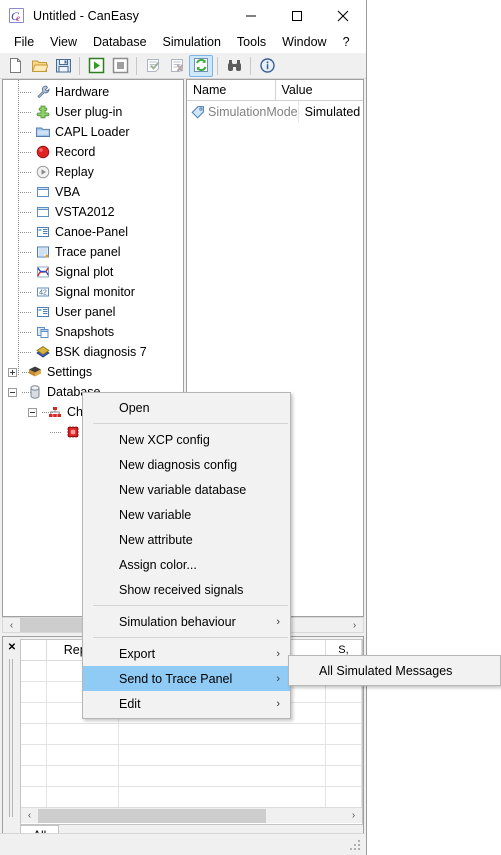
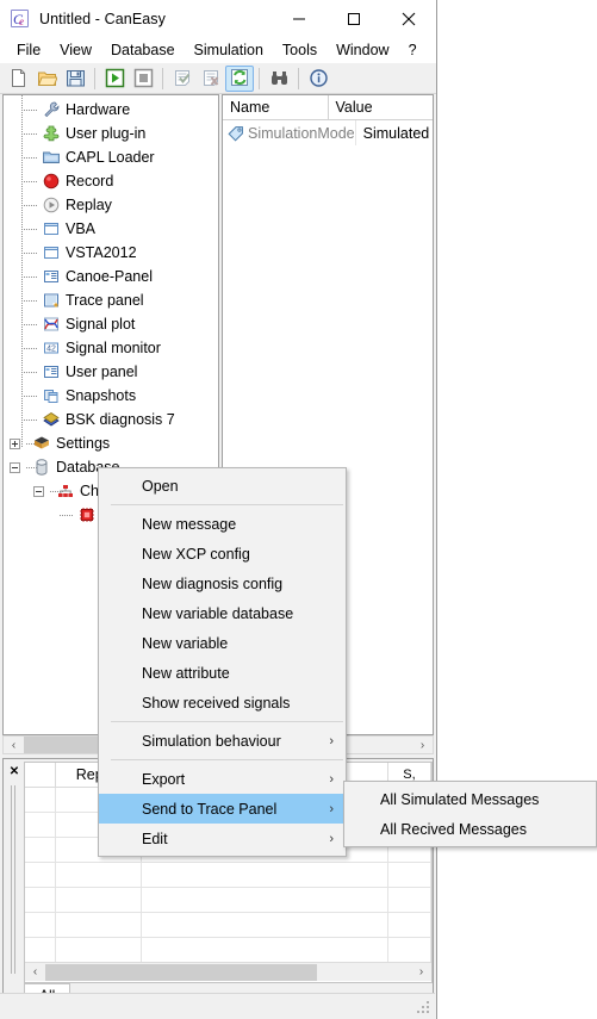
  C
  e
  Untitled - CanEasy
  File
  View
  Database
  Simulation
  Tools
  Window
  ?
  Hardware
  User plug-in
  CAPL Loader
  Record
  Replay
  VBA
  VSTA2012
  Canoe-Panel
  Trace panel
  Signal plot
  Signal monitor
  User panel
  Snapshots
  BSK diagnosis 7
  Settings
  Name
  Value
  SimulationMode
  Simulated
  ‹
  ›
  ✕
  S,
  ‹
  ›
  Open
+ New message
  New XCP config
  New diagnosis config
  New variable database
  New variable
  New attribute
- Assign color...
  Show received signals
  Simulation behaviour
  ›
  Export
  ›
  Send to Trace Panel
  ›
  Edit
  ›
  All Simulated Messages
+ All Recived Messages
